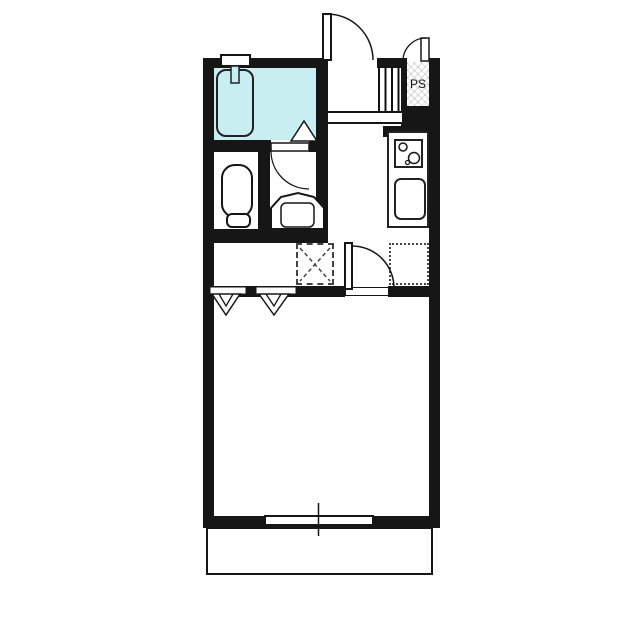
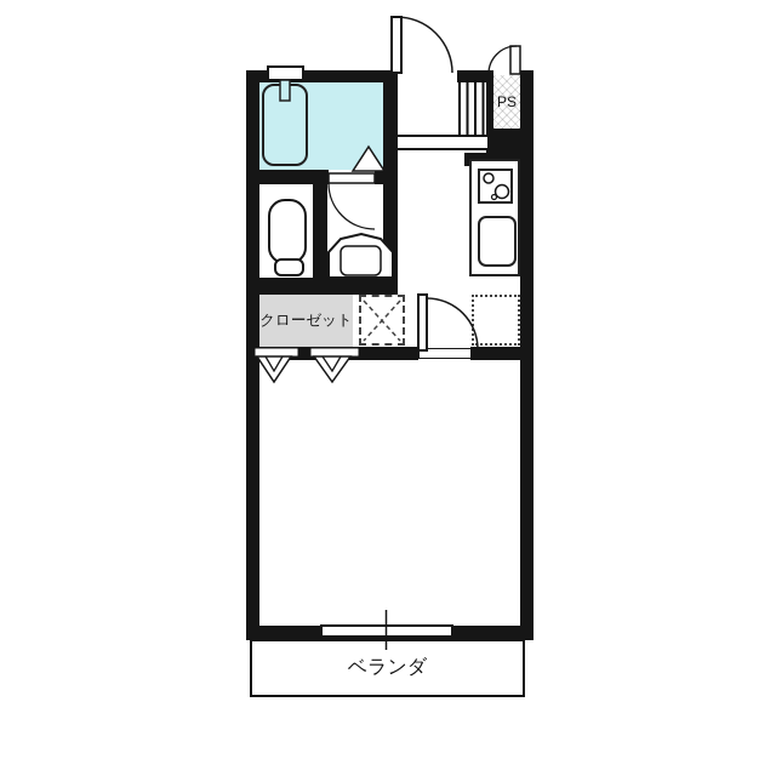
  PS
+ クローゼット
+ ベランダ
